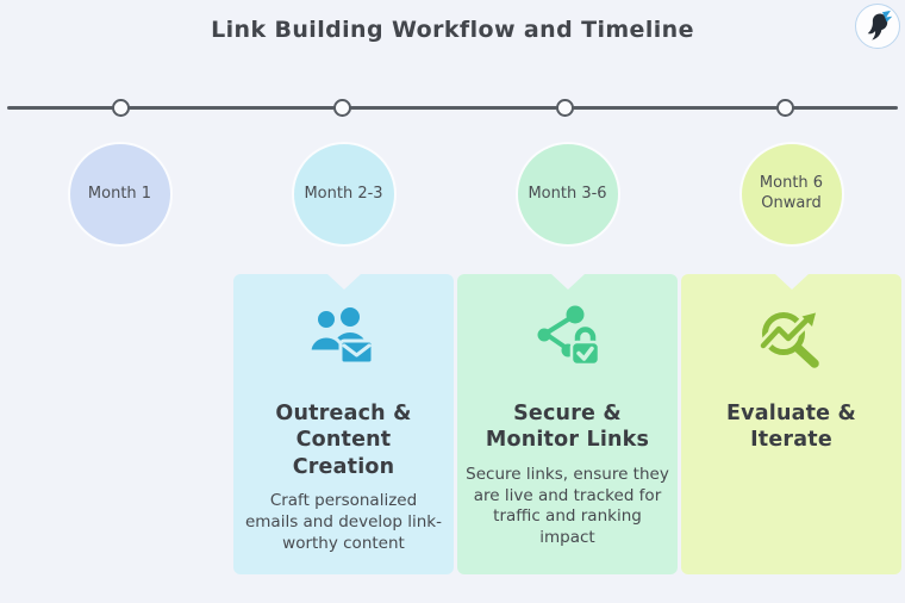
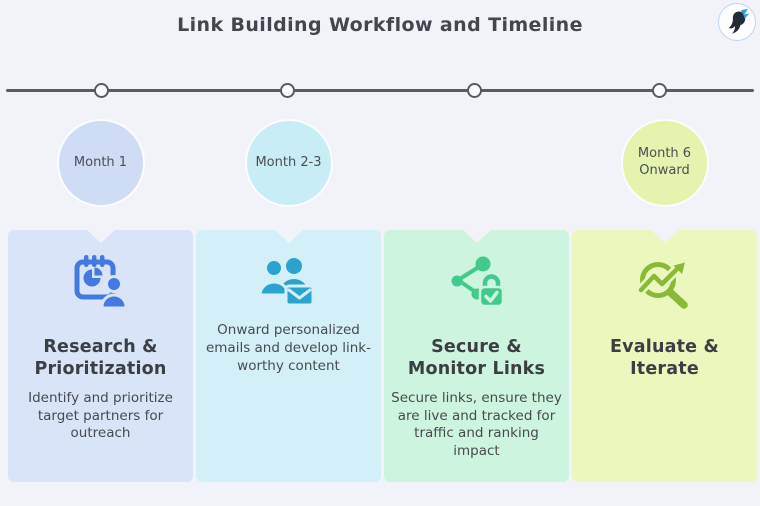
  Link Building Workflow and Timeline
  Month 1
+ Research & Prioritization
+ Identify and prioritize target partners for outreach
  Month 2-3
- Outreach & Content Creation
- Craft personalized emails and develop link-worthy content
+ Onward personalized emails and develop link-worthy content
- Month 3-6
  Secure & Monitor Links
  Secure links, ensure they are live and tracked for traffic and ranking impact
  Month 6 Onward
  Evaluate & Iterate
